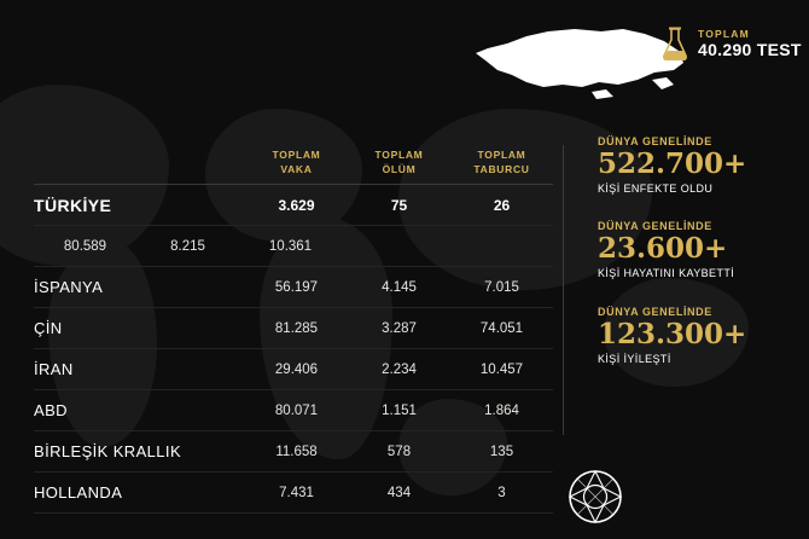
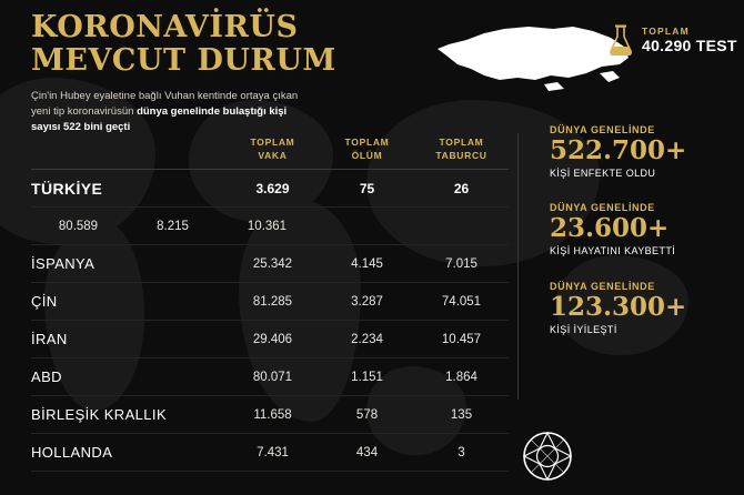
+ KORONAVİRÜS
+ MEVCUT DURUM
+ Çin'in Hubey eyaletine bağlı Vuhan kentinde ortaya çıkan yeni tip koronavirüsün dünya genelinde bulaştığı kişi sayısı 522 bini geçti
  TOPLAM
  40.290 TEST
  TOPLAM
  VAKA
  TOPLAM
  ÖLÜM
  TOPLAM
  TABURCU
  TÜRKİYE
  3.629
  75
  26
  80.589
  8.215
  10.361
  İSPANYA
- 56.197
+ 25.342
  4.145
  7.015
  ÇİN
  81.285
  3.287
  74.051
  İRAN
  29.406
  2.234
  10.457
  ABD
  80.071
  1.151
  1.864
  BİRLEŞİK KRALLIK
  11.658
  578
  135
  HOLLANDA
  7.431
  434
  3
  DÜNYA GENELİNDE
  522.700+
  KİŞİ ENFEKTE OLDU
  DÜNYA GENELİNDE
  23.600+
  KİŞİ HAYATINI KAYBETTİ
  DÜNYA GENELİNDE
  123.300+
  KİŞİ İYİLEŞTİ
